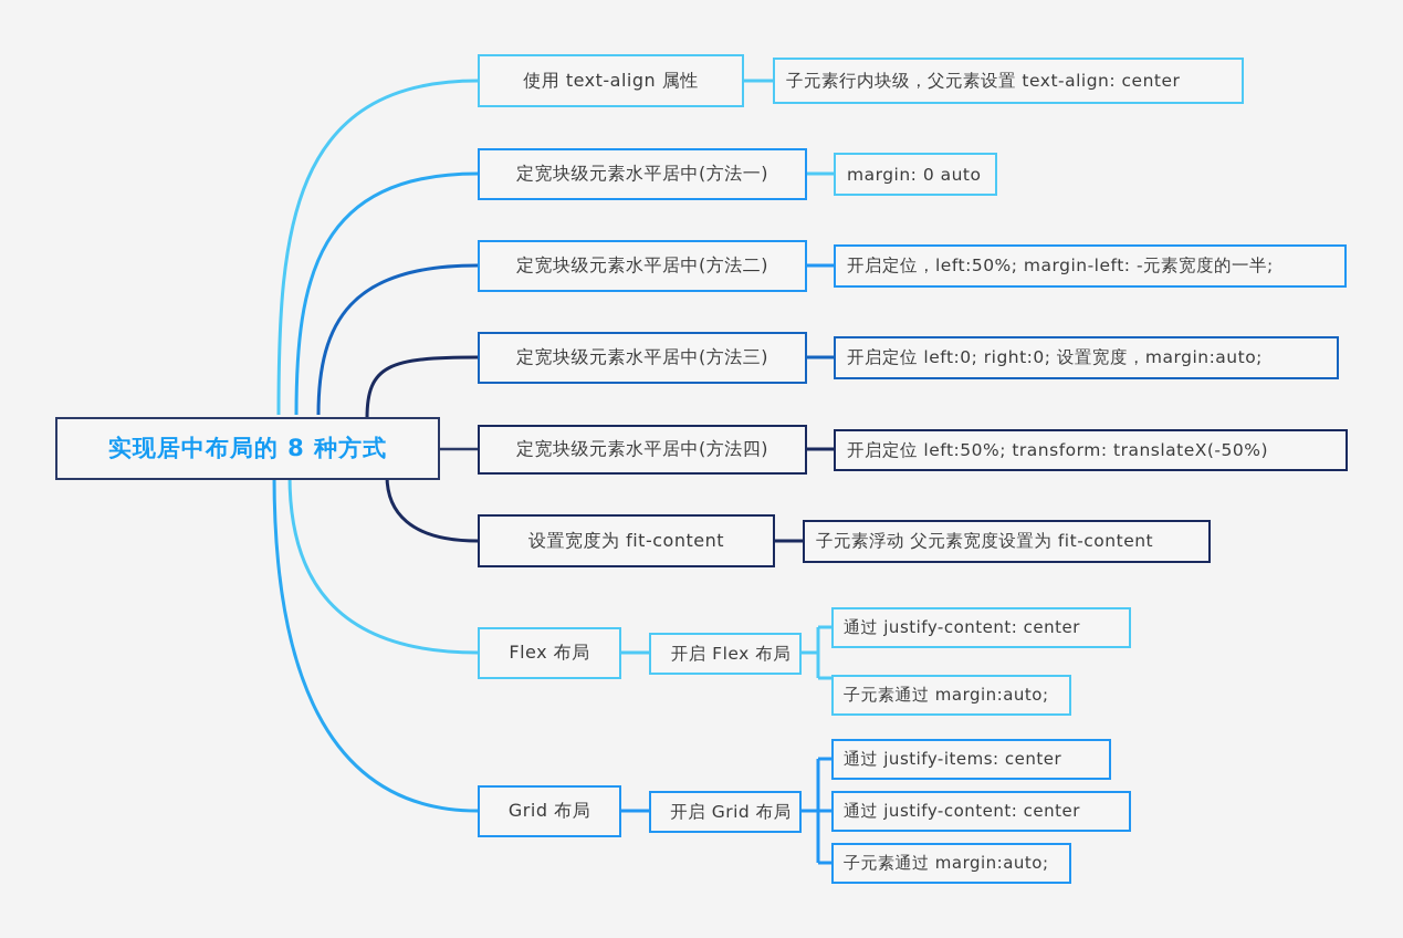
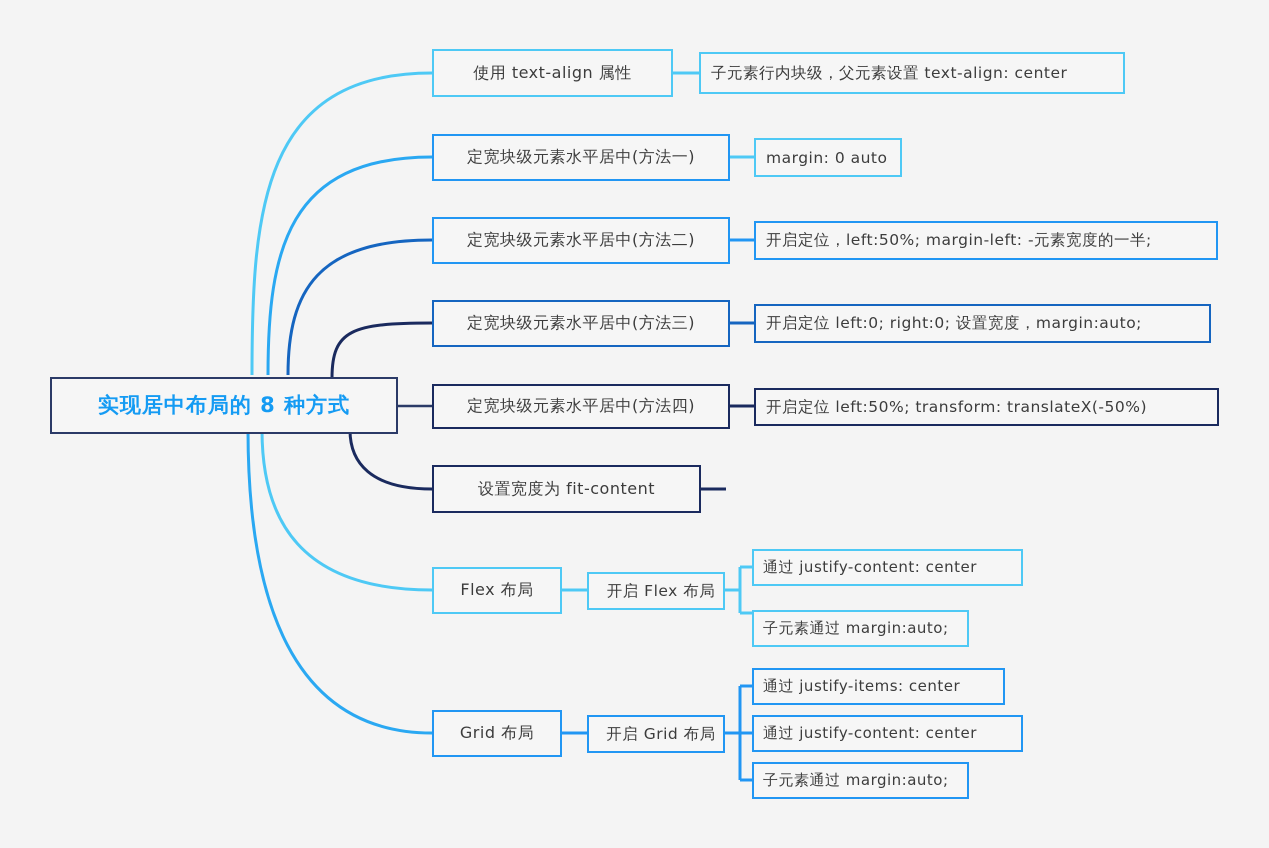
  实现居中布局的 8 种方式
  使用 text-align 属性
  子元素行内块级，父元素设置 text-align: center
  定宽块级元素水平居中(方法一)
  margin: 0 auto
  定宽块级元素水平居中(方法二)
  开启定位，left:50%; margin-left: -元素宽度的一半;
  定宽块级元素水平居中(方法三)
  开启定位 left:0; right:0; 设置宽度，margin:auto;
  定宽块级元素水平居中(方法四)
  开启定位 left:50%; transform: translateX(-50%)
  设置宽度为 fit-content
- 子元素浮动 父元素宽度设置为 fit-content
  Flex 布局
  开启 Flex 布局
  通过 justify-content: center
  子元素通过 margin:auto;
  Grid 布局
  开启 Grid 布局
  通过 justify-items: center
  通过 justify-content: center
  子元素通过 margin:auto;
